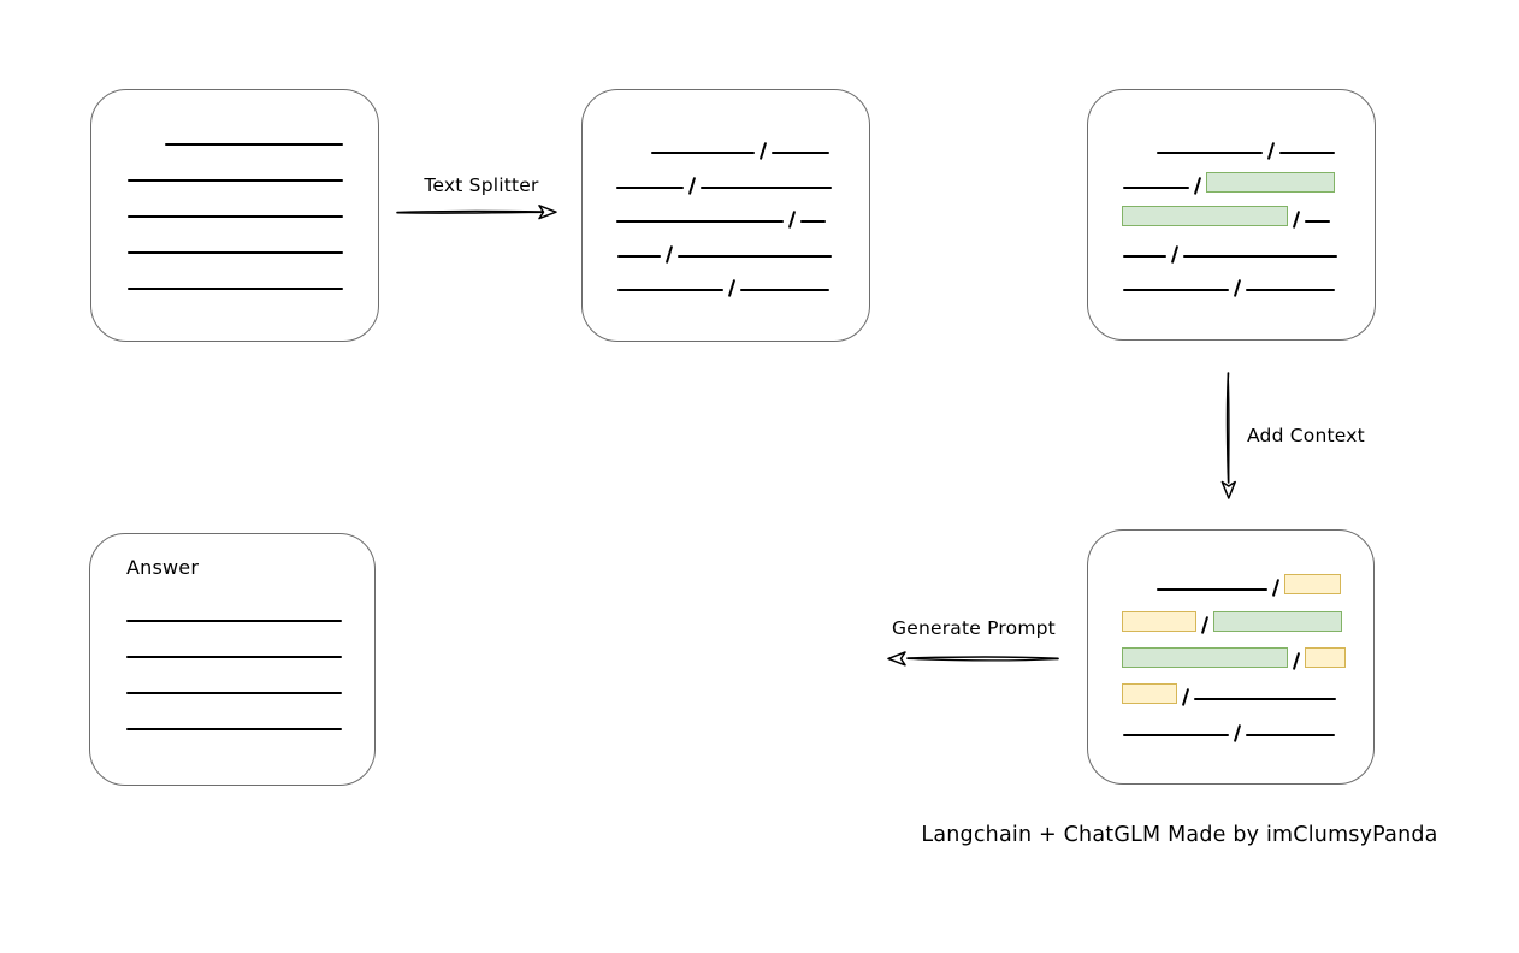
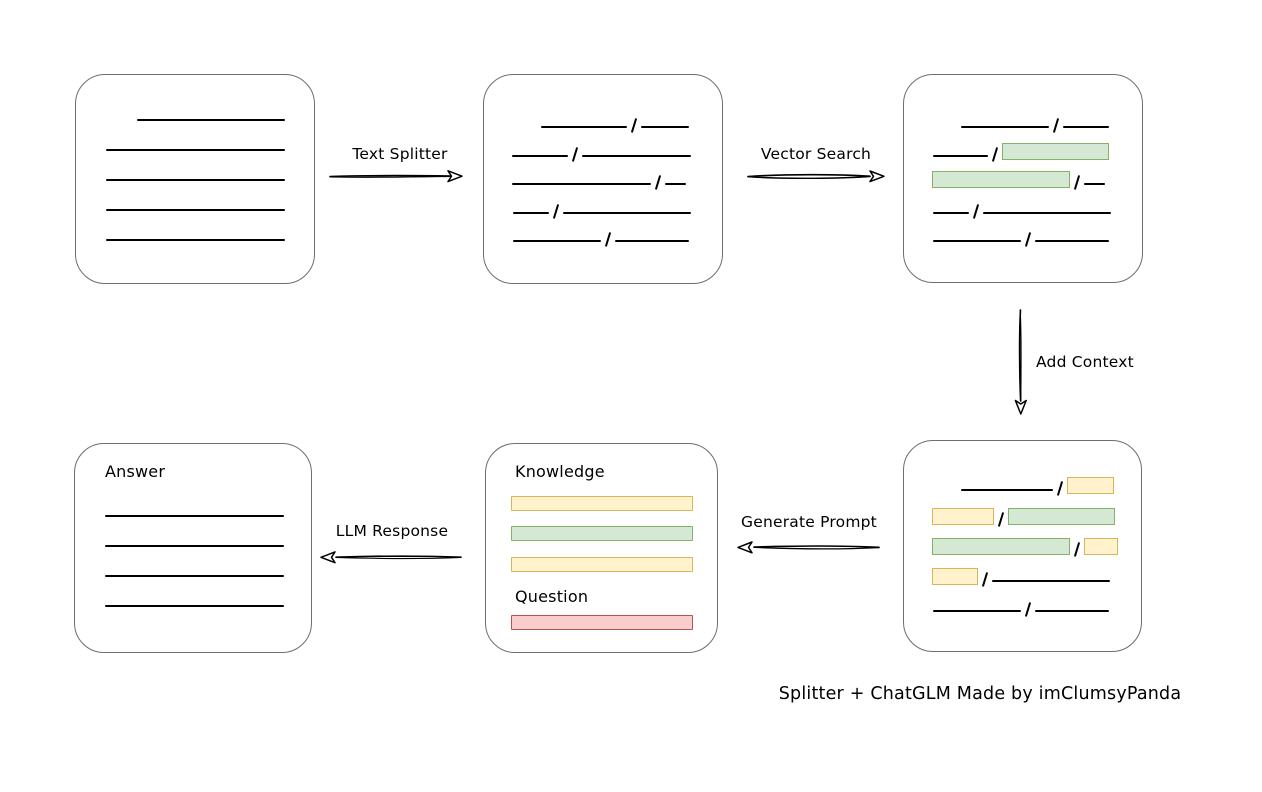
+ Knowledge
+ Question
  Answer
  Text Splitter
+ Vector Search
  Add Context
  Generate Prompt
+ LLM Response
- Langchain + ChatGLM Made by imClumsyPanda
+ Splitter + ChatGLM Made by imClumsyPanda
